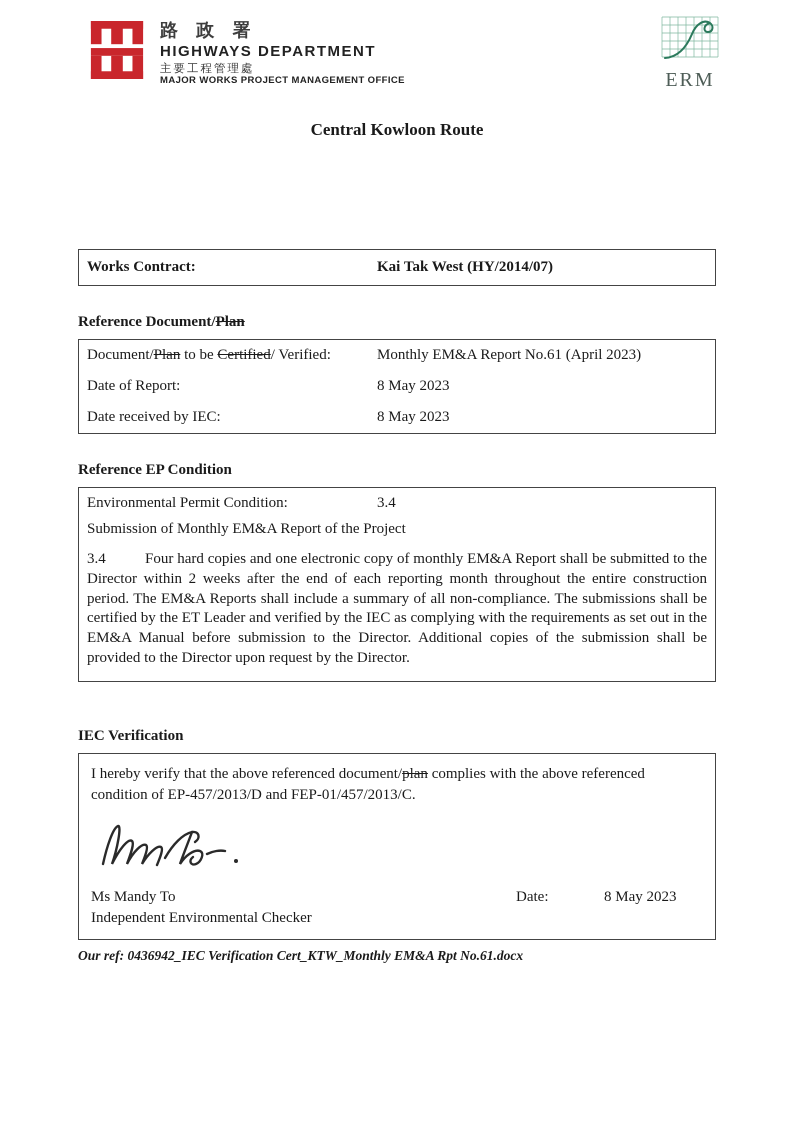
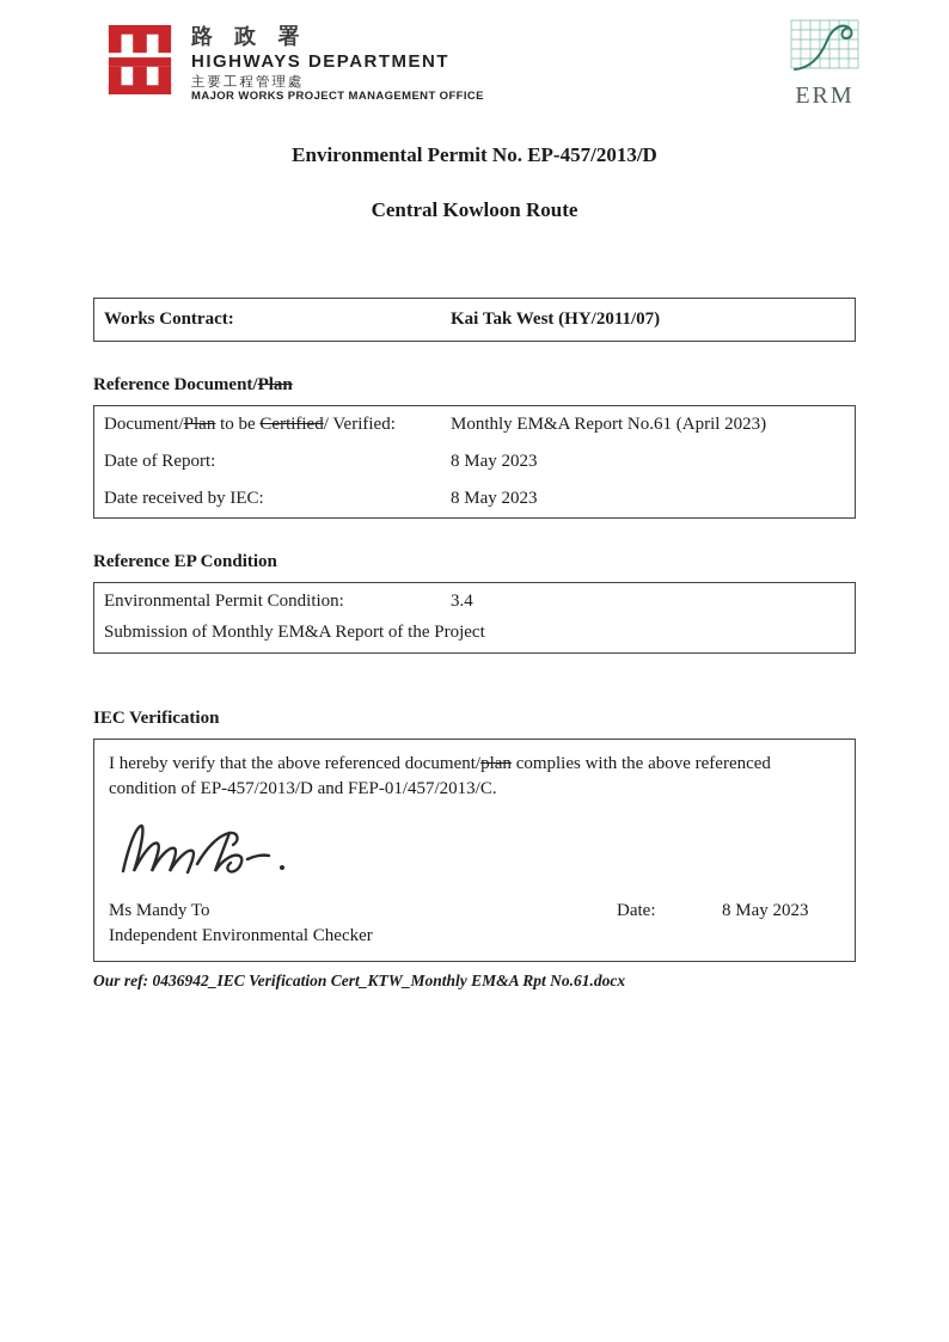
  路 政 署
  HIGHWAYS DEPARTMENT
  主要工程管理處
  MAJOR WORKS PROJECT MANAGEMENT OFFICE
  ERM
+ Environmental Permit No. EP-457/2013/D
  Central Kowloon Route
  Works Contract:
- Kai Tak West (HY/2014/07)
+ Kai Tak West (HY/2011/07)
  Reference Document/Plan
  Document/Plan to be Certified/ Verified:
  Monthly EM&A Report No.61 (April 2023)
  Date of Report:
  8 May 2023
  Date received by IEC:
  8 May 2023
  Reference EP Condition
  Environmental Permit Condition:
  3.4
  Submission of Monthly EM&A Report of the Project
- 3.4 Four hard copies and one electronic copy of monthly EM&A Report shall be submitted to the Director within 2 weeks after the end of each reporting month throughout the entire construction period. The EM&A Reports shall include a summary of all non-compliance. The submissions shall be certified by the ET Leader and verified by the IEC as complying with the requirements as set out in the EM&A Manual before submission to the Director. Additional copies of the submission shall be provided to the Director upon request by the Director.
  IEC Verification
  I hereby verify that the above referenced document/plan complies with the above referenced condition of EP-457/2013/D and FEP-01/457/2013/C.
  Ms Mandy To
  Date:
  8 May 2023
  Independent Environmental Checker
  Our ref: 0436942_IEC Verification Cert_KTW_Monthly EM&A Rpt No.61.docx
